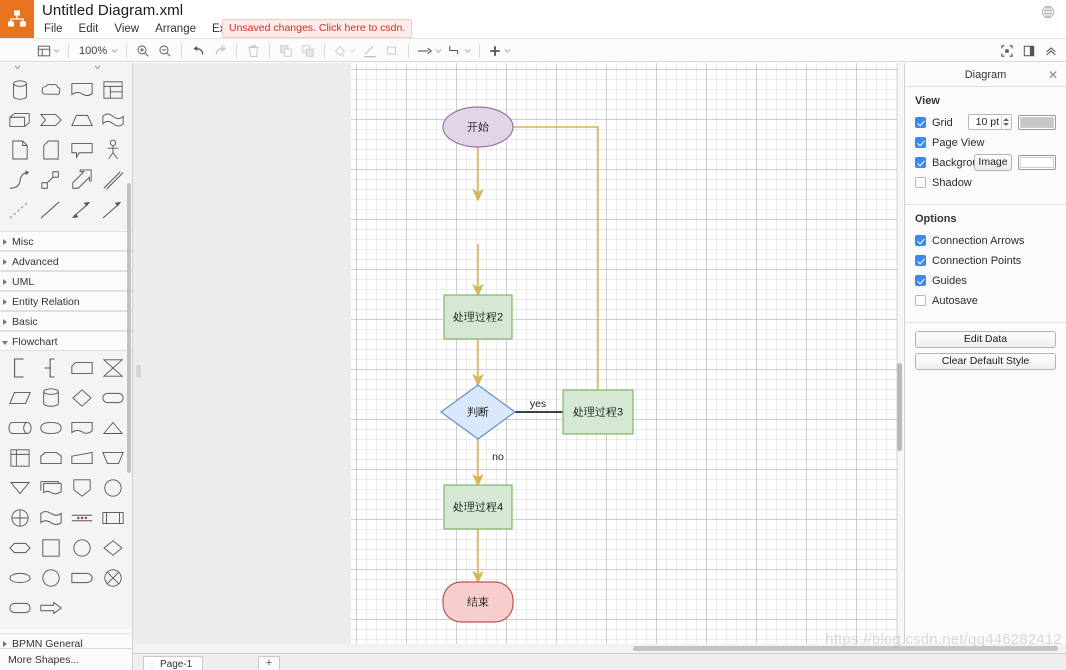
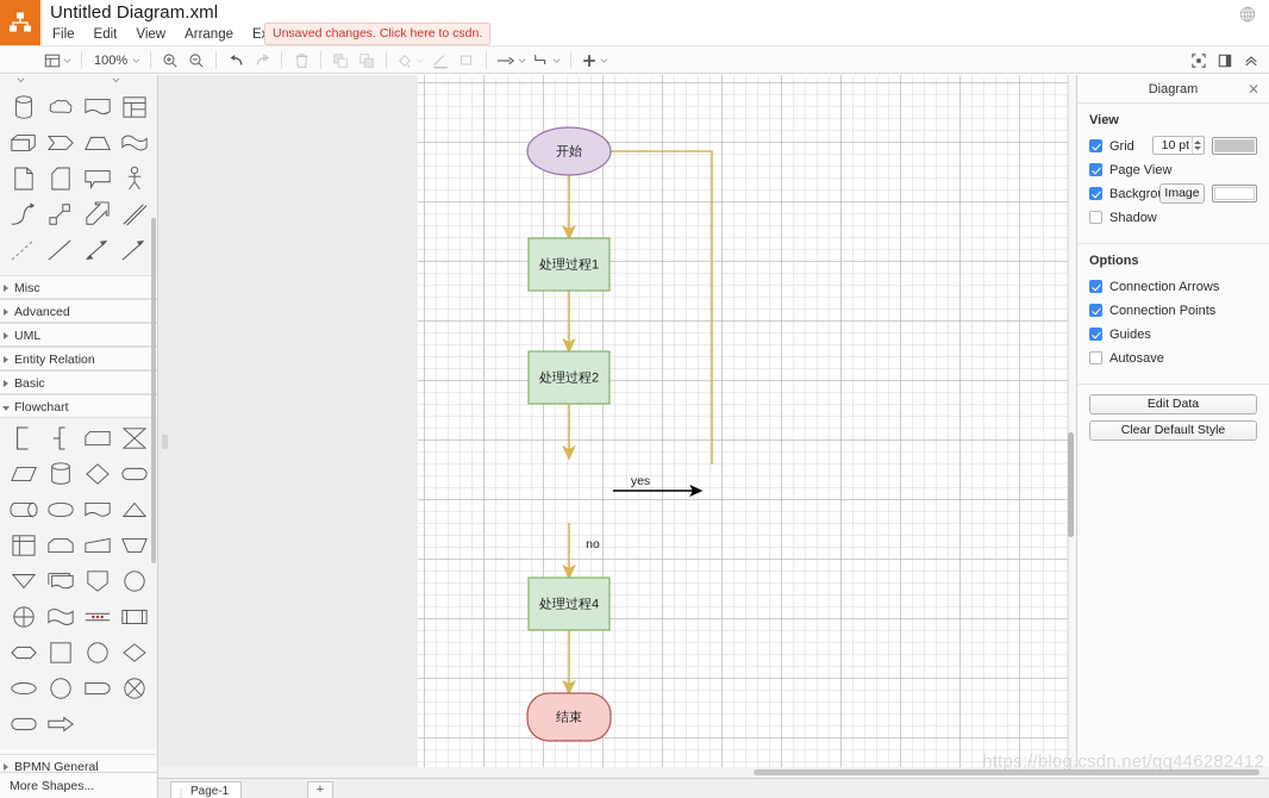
  Untitled Diagram.xml
  File
  Edit
  View
  Arrange
  Unsaved changes. Click here to csdn.
  100%
  Misc
  Advanced
  UML
  Entity Relation
  Basic
  Flowchart
  BPMN General
  More Shapes...
  开始
+ 处理过程1
  处理过程2
- 判断
- 处理过程3
  处理过程4
  结束
  yes
  no
  Diagram
  ✕
  View
  Grid
  10 pt
  Page View
  Backgro
  Image
  Shadow
  Options
  Connection Arrows
  Connection Points
  Guides
  Autosave
  Edit Data
  Clear Default Style
  ⋮
  Page-1
  +
  https://blog.csdn.net/qq446282412
